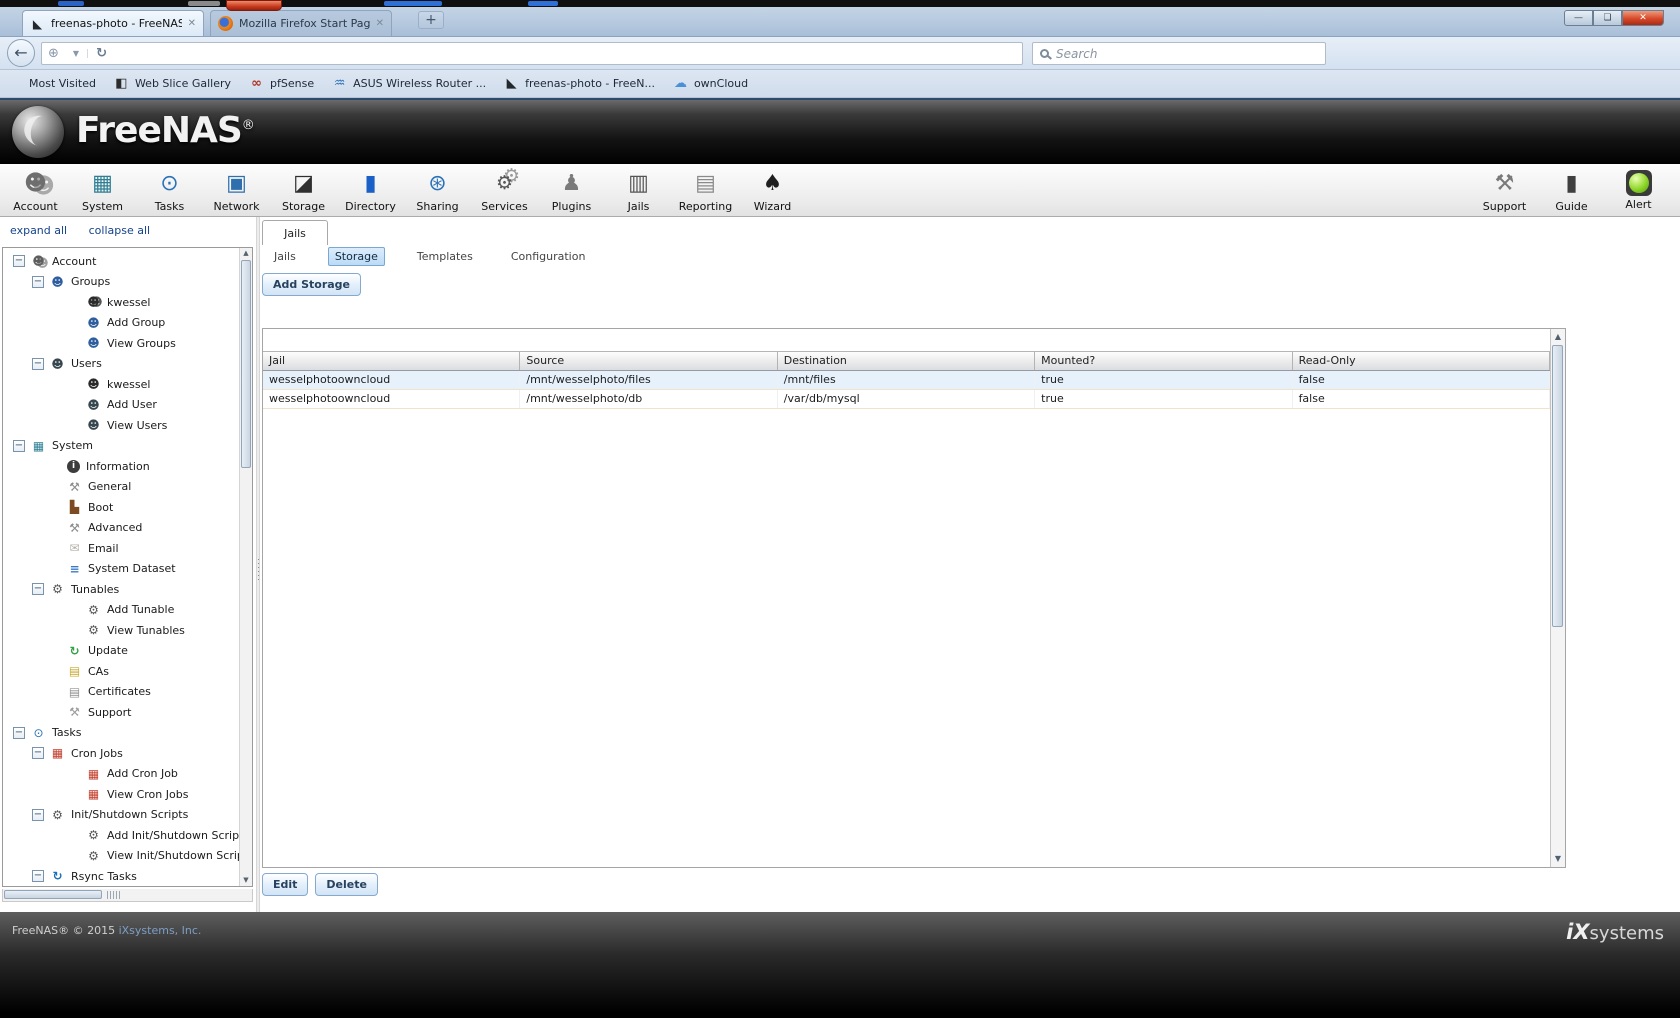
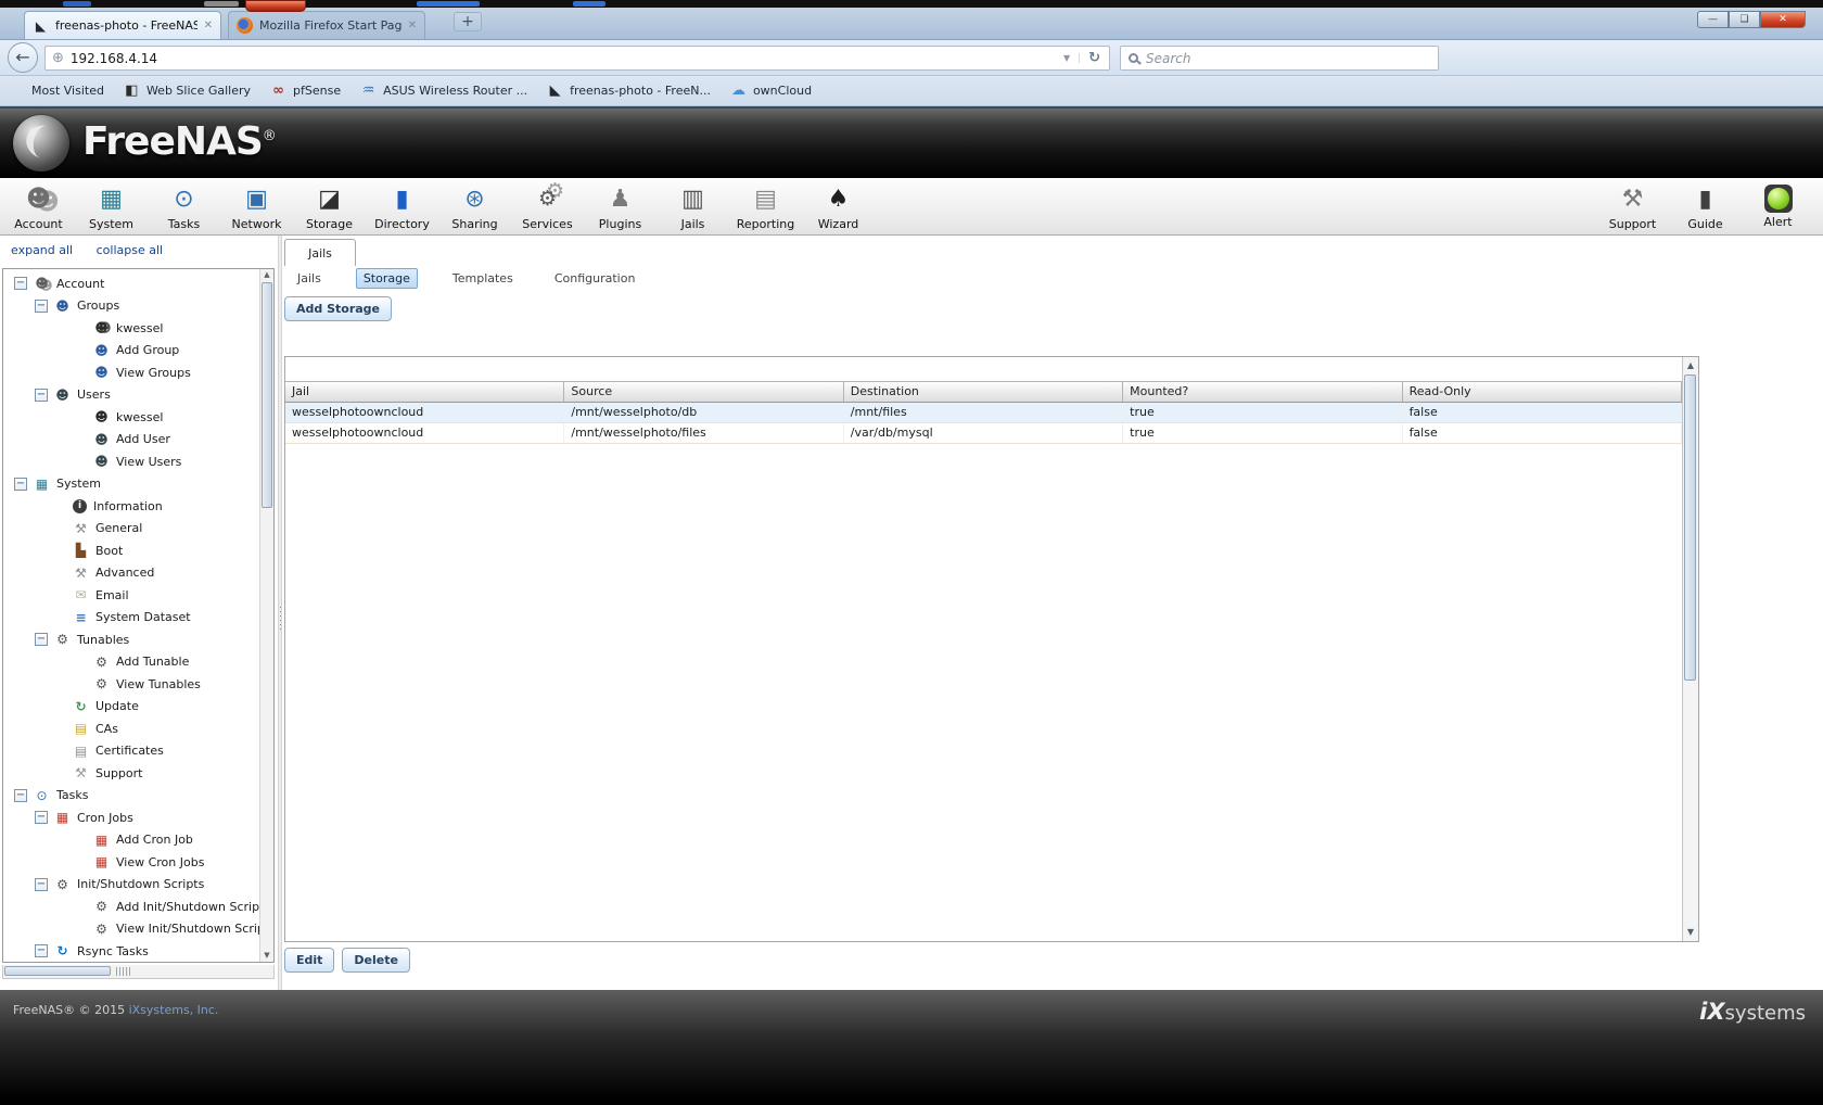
  freenas-photo - FreeNAS
  ✕
  Mozilla Firefox Start Pag
  ✕
  +
  —
  ❏
  ✕
  ←
  ⊕
+ 192.168.4.14
  ▼
  ↻
  Search
  Most Visited
  Web Slice Gallery
  pfSense
  ASUS Wireless Router ...
  freenas-photo - FreeN...
  ownCloud
  FreeNAS®
  Account
  System
  Tasks
  Network
  Storage
  Directory
  Sharing
  Services
  Plugins
  Jails
  Reporting
  Wizard
  Support
  Guide
  Alert
  expand all collapse all
  Account
  Groups
  kwessel
  Add Group
  View Groups
  Users
  kwessel
  Add User
  View Users
  System
  Information
  General
  Boot
  Advanced
  Email
  System Dataset
  Tunables
  Add Tunable
  View Tunables
  Update
  CAs
  Certificates
  Support
  Tasks
  Cron Jobs
  Add Cron Job
  View Cron Jobs
  Init/Shutdown Scripts
  Add Init/Shutdown Scrip
  View Init/Shutdown Scri
  Rsync Tasks
  ▲
  ▼
  Jails
  Jails
  Storage
  Templates
  Configuration
  Add Storage
  Jail
  Source
  Destination
  Mounted?
  Read-Only
  wesselphotoowncloud
- /mnt/wesselphoto/files
+ /mnt/wesselphoto/db
  /mnt/files
  true
  false
  wesselphotoowncloud
- /mnt/wesselphoto/db
+ /mnt/wesselphoto/files
  /var/db/mysql
  true
  false
  ▲
  ▼
  Edit
  Delete
  FreeNAS® © 2015 iXsystems, Inc.
  iXsystems
